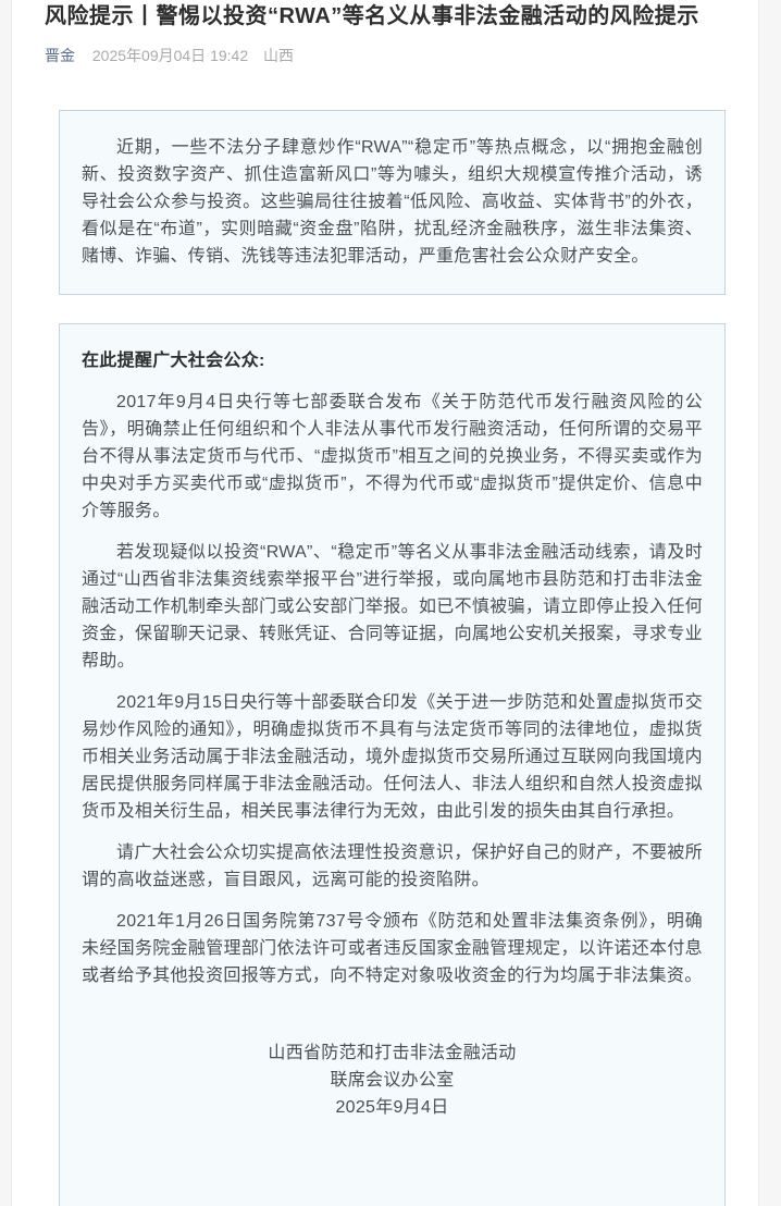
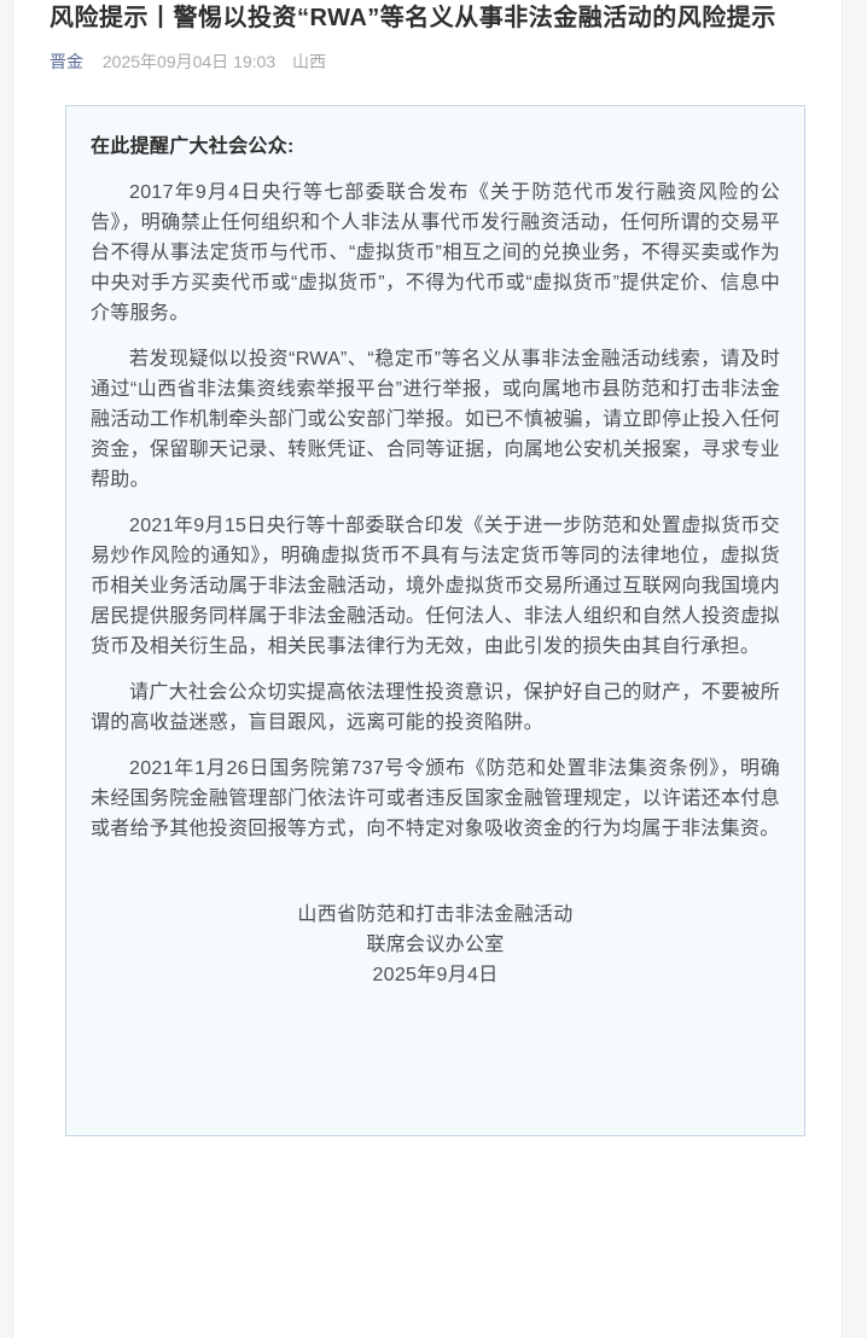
  风险提示丨警惕以投资“RWA”等名义从事非法金融活动的风险提示
- 晋金 2025年09月04日 19:42 山西
+ 晋金 2025年09月04日 19:03 山西
- 近期，一些不法分子肆意炒作“RWA”“稳定币”等热点概念，以“拥抱金融创新、投资数字资产、抓住造富新风口”等为噱头，组织大规模宣传推介活动，诱导社会公众参与投资。这些骗局往往披着“低风险、高收益、实体背书”的外衣，看似是在“布道”，实则暗藏“资金盘”陷阱，扰乱经济金融秩序，滋生非法集资、赌博、诈骗、传销、洗钱等违法犯罪活动，严重危害社会公众财产安全。
  在此提醒广大社会公众:
  2017年9月4日央行等七部委联合发布《关于防范代币发行融资风险的公告》，明确禁止任何组织和个人非法从事代币发行融资活动，任何所谓的交易平台不得从事法定货币与代币、“虚拟货币”相互之间的兑换业务，不得买卖或作为中央对手方买卖代币或“虚拟货币”，不得为代币或“虚拟货币”提供定价、信息中介等服务。
  若发现疑似以投资“RWA”、“稳定币”等名义从事非法金融活动线索，请及时通过“山西省非法集资线索举报平台”进行举报，或向属地市县防范和打击非法金融活动工作机制牵头部门或公安部门举报。如已不慎被骗，请立即停止投入任何资金，保留聊天记录、转账凭证、合同等证据，向属地公安机关报案，寻求专业帮助。
  2021年9月15日央行等十部委联合印发《关于进一步防范和处置虚拟货币交易炒作风险的通知》，明确虚拟货币不具有与法定货币等同的法律地位，虚拟货币相关业务活动属于非法金融活动，境外虚拟货币交易所通过互联网向我国境内居民提供服务同样属于非法金融活动。任何法人、非法人组织和自然人投资虚拟货币及相关衍生品，相关民事法律行为无效，由此引发的损失由其自行承担。
  请广大社会公众切实提高依法理性投资意识，保护好自己的财产，不要被所谓的高收益迷惑，盲目跟风，远离可能的投资陷阱。
  2021年1月26日国务院第737号令颁布《防范和处置非法集资条例》，明确未经国务院金融管理部门依法许可或者违反国家金融管理规定，以许诺还本付息或者给予其他投资回报等方式，向不特定对象吸收资金的行为均属于非法集资。
  山西省防范和打击非法金融活动
  联席会议办公室
  2025年9月4日
